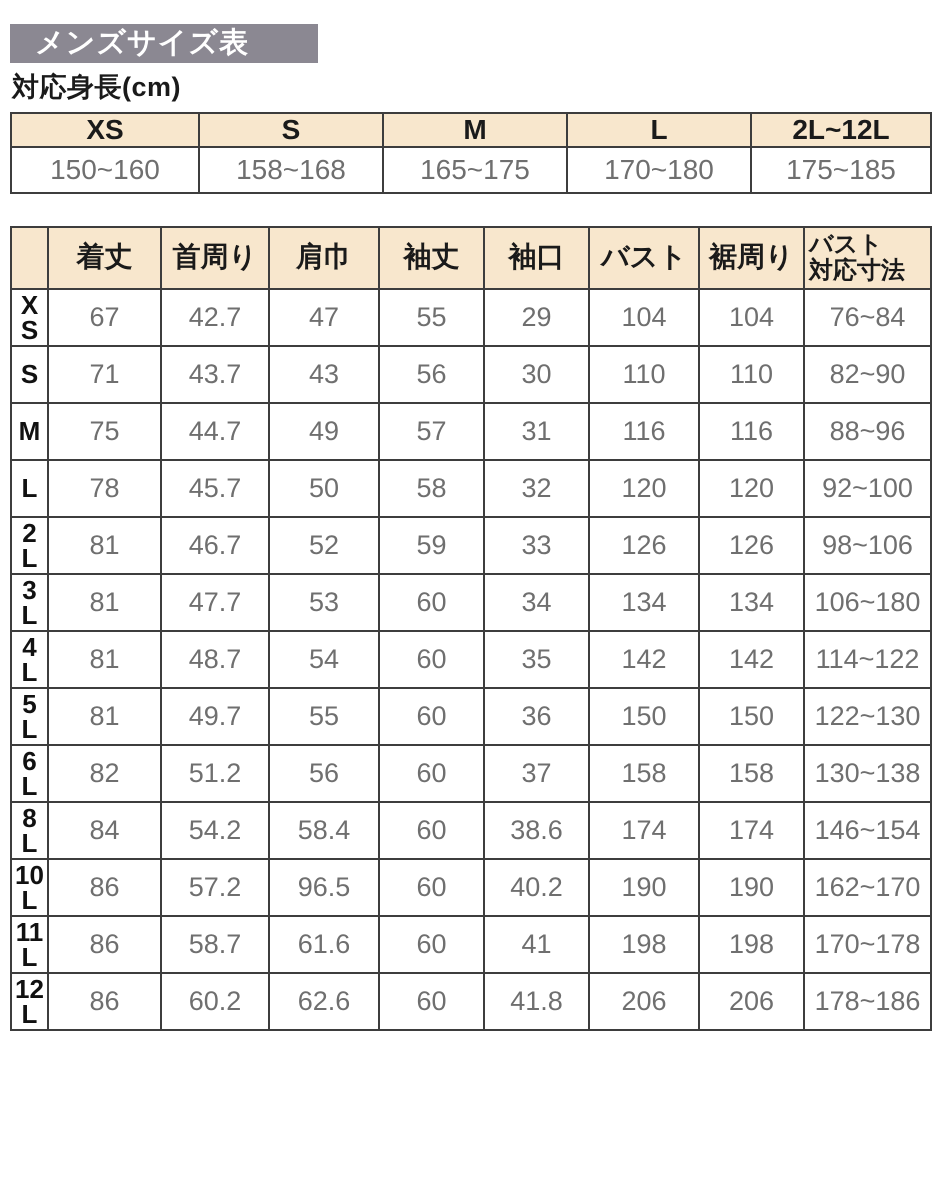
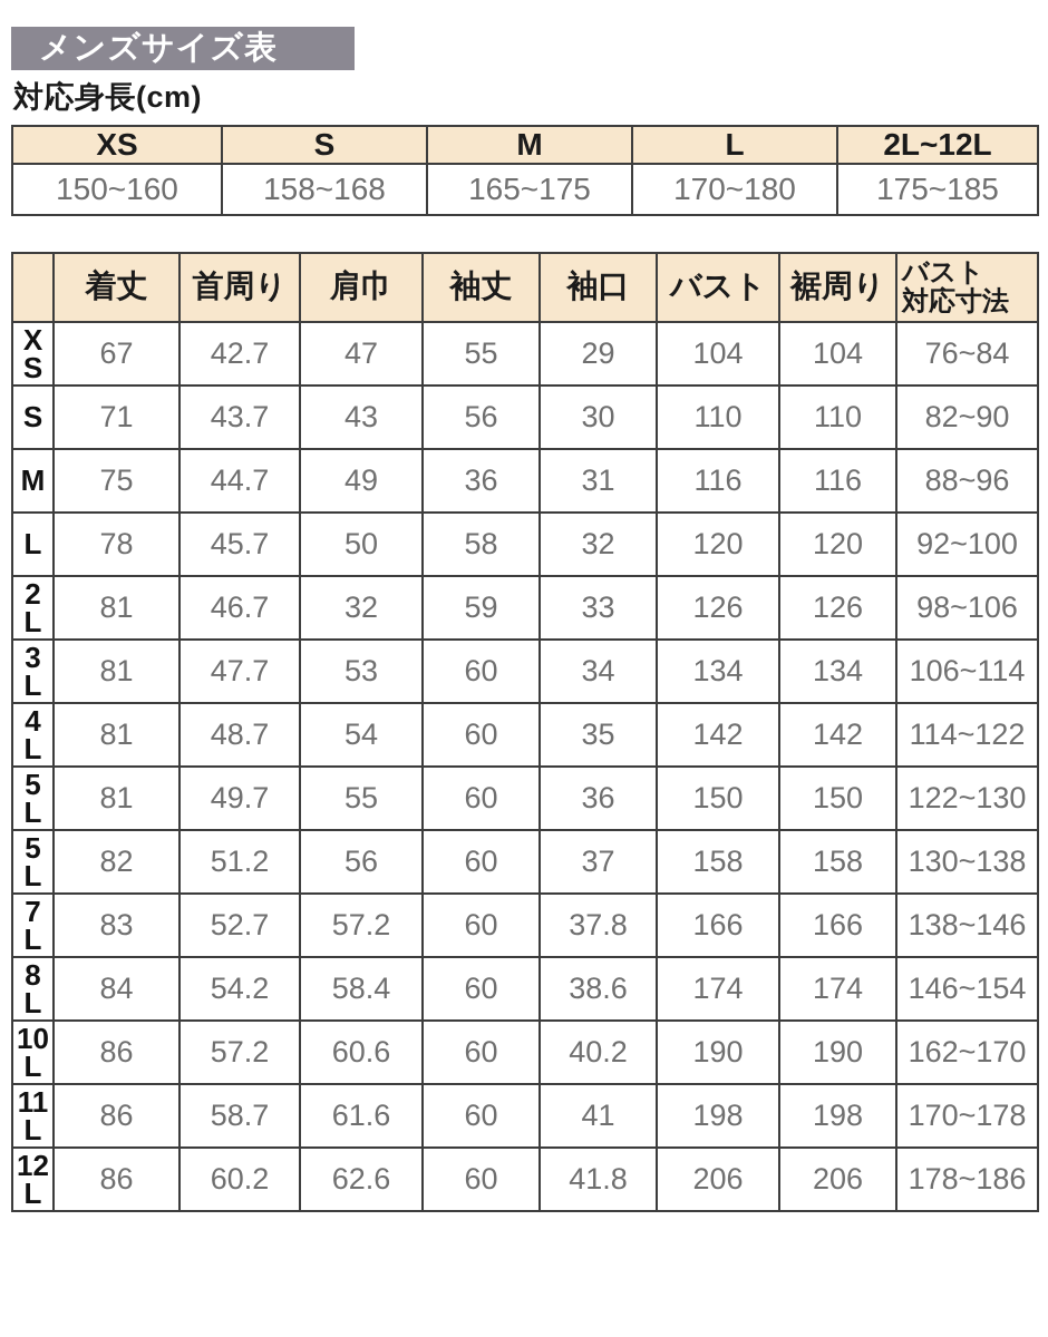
  メンズサイズ表
  対応身長(cm)
  XS	S	M	L	2L~12L
  150~160	158~168	165~175	170~180	175~185
  	着丈	首周り	肩巾	袖丈	袖口	バスト	裾周り	バスト 対応寸法
  X S	67	42.7	47	55	29	104	104	76~84
  S	71	43.7	43	56	30	110	110	82~90
- M	75	44.7	49	57	31	116	116	88~96
+ M	75	44.7	49	36	31	116	116	88~96
  L	78	45.7	50	58	32	120	120	92~100
- 2 L	81	46.7	52	59	33	126	126	98~106
+ 2 L	81	46.7	32	59	33	126	126	98~106
- 3 L	81	47.7	53	60	34	134	134	106~180
+ 3 L	81	47.7	53	60	34	134	134	106~114
  4 L	81	48.7	54	60	35	142	142	114~122
  5 L	81	49.7	55	60	36	150	150	122~130
- 6 L	82	51.2	56	60	37	158	158	130~138
+ 5 L	82	51.2	56	60	37	158	158	130~138
+ 7 L	83	52.7	57.2	60	37.8	166	166	138~146
  8 L	84	54.2	58.4	60	38.6	174	174	146~154
- 10 L	86	57.2	96.5	60	40.2	190	190	162~170
+ 10 L	86	57.2	60.6	60	40.2	190	190	162~170
  11 L	86	58.7	61.6	60	41	198	198	170~178
  12 L	86	60.2	62.6	60	41.8	206	206	178~186
